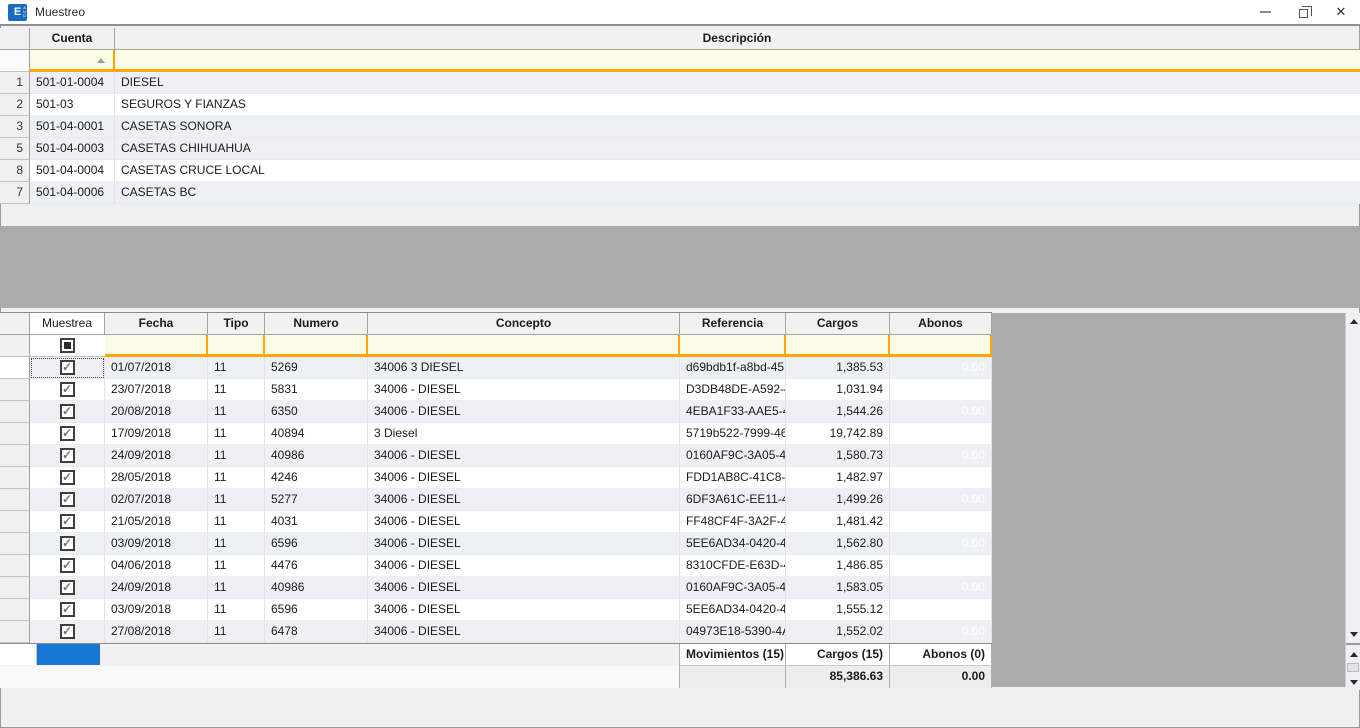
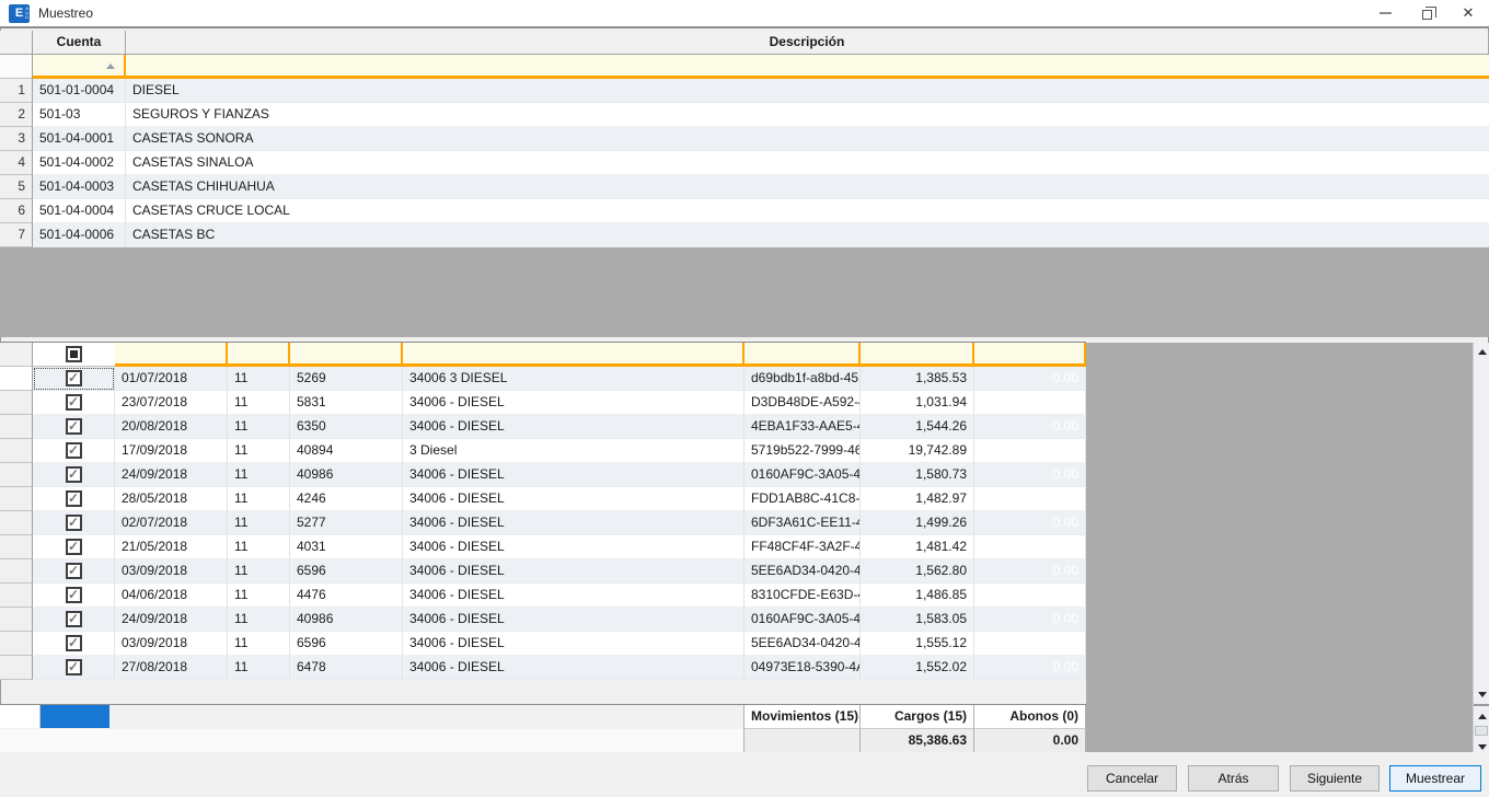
  E
  Muestreo
  ✕
  Cuenta
  Descripción
  1
  501-01-0004
  DIESEL
  2
  501-03
  SEGUROS Y FIANZAS
  3
  501-04-0001
  CASETAS SONORA
+ 4
+ 501-04-0002
+ CASETAS SINALOA
  5
  501-04-0003
  CASETAS CHIHUAHUA
- 8
+ 6
  501-04-0004
  CASETAS CRUCE LOCAL
  7
  501-04-0006
  CASETAS BC
- Muestrea
- Fecha
- Tipo
- Numero
- Concepto
- Referencia
- Cargos
- Abonos
  01/07/2018
  11
  5269
  34006 3 DIESEL
  d69bdb1f-a8bd-45
  1,385.53
  23/07/2018
  11
  5831
  34006 - DIESEL
  D3DB48DE-A592-
  1,031.94
  20/08/2018
  11
  6350
  34006 - DIESEL
  4EBA1F33-AAE5-
  1,544.26
  17/09/2018
  11
  40894
  3 Diesel
  5719b522-7999-46
  19,742.89
  24/09/2018
  11
  40986
  34006 - DIESEL
  0160AF9C-3A05-4
  1,580.73
  28/05/2018
  11
  4246
  34006 - DIESEL
  FDD1AB8C-41C8-
  1,482.97
  02/07/2018
  11
  5277
  34006 - DIESEL
  6DF3A61C-EE11-
  1,499.26
  21/05/2018
  11
  4031
  34006 - DIESEL
  FF48CF4F-3A2F-4
  1,481.42
  03/09/2018
  11
  6596
  34006 - DIESEL
  5EE6AD34-0420-4
  1,562.80
  04/06/2018
  11
  4476
  34006 - DIESEL
  8310CFDE-E63D-
  1,486.85
  24/09/2018
  11
  40986
  34006 - DIESEL
  0160AF9C-3A05-4
  1,583.05
  03/09/2018
  11
  6596
  34006 - DIESEL
  5EE6AD34-0420-4
  1,555.12
  27/08/2018
  11
  6478
  34006 - DIESEL
  04973E18-5390-4
  1,552.02
  Movimientos (15)
  Cargos (15)
  Abonos (0)
  85,386.63
  0.00
+ Cancelar
+ Atrás
+ Siguiente
+ Muestrear
